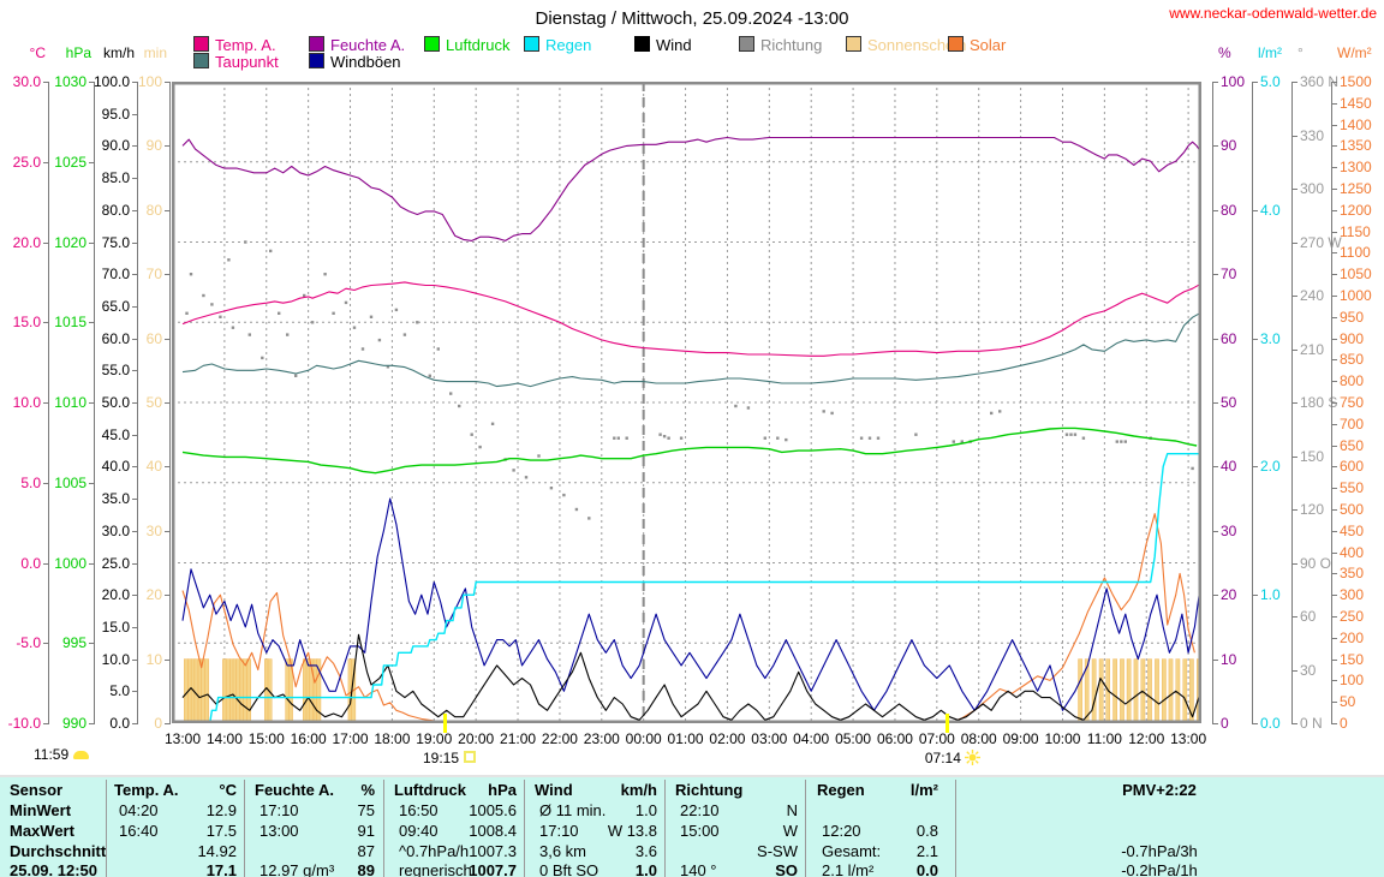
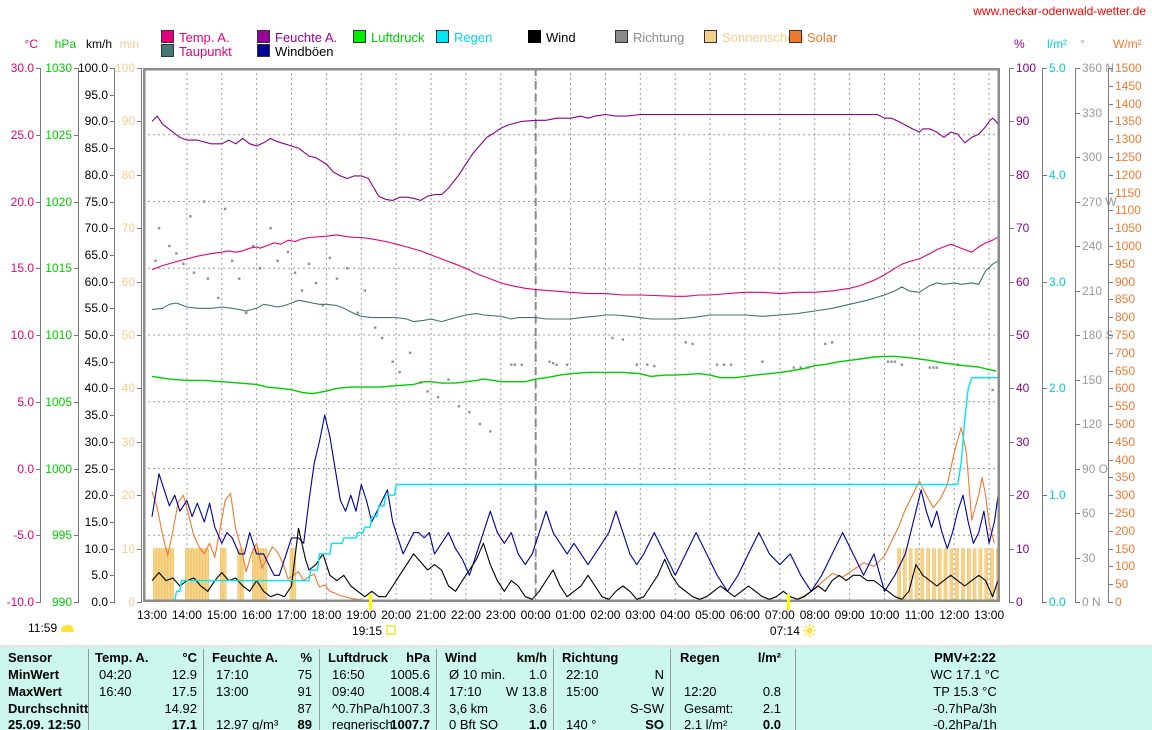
- Dienstag / Mittwoch, 25.09.2024 -13:00
  www.neckar-odenwald-wetter.de
  Temp. A.
  Feuchte A.
  Luftdruck
  Regen
  Wind
  Richtung
  Sonnensch
  Solar
  Taupunkt
  Windböen
  °C
  30.0
  25.0
  20.0
  15.0
  10.0
  5.0
  0.0
  -5.0
  -10.0
  hPa
  1030
  1025
  1020
  1015
  1010
  1005
  1000
  995
  990
  km/h
  100.0
  95.0
  90.0
  85.0
  80.0
  75.0
  70.0
  65.0
  60.0
  55.0
  50.0
  45.0
  40.0
  35.0
  30.0
  25.0
  20.0
  15.0
  10.0
  5.0
  0.0
  min
  100
  90
  80
  70
  60
  50
  40
  30
  20
  10
  0
  %
  100
  90
  80
  70
  60
  50
  40
  30
  20
  10
  0
  l/m²
  5.0
  4.0
  3.0
  2.0
  1.0
  0.0
  °
  360
  330
  300
  270 W
  240
  210
  180
  150
  120
  90 O
  60
  30
  0 N
  W/m²
  1500
  1450
  1400
  1350
  1300
  1250
  1200
  1150
  1100
  1050
  1000
  950
  900
  850
  800
  750
  700
  650
  600
  550
  500
  450
  400
  350
  300
  250
  200
  150
  100
  50
  0
  13:00
  14:00
  15:00
  16:00
  17:00
  18:00
  19:00
  20:00
  21:00
  22:00
  23:00
  00:00
  01:00
  02:00
  03:00
  04:00
  05:00
  06:00
  07:00
  08:00
  09:00
  10:00
  11:00
  12:00
  13:00
  11:59
  19:15
  07:14
  Sensor
  MinWert
  MaxWert
  Durchschnitt
  25.09. 12:50
  Temp. A.
  °C
  04:20
  12.9
  16:40
  17.5
  14.92
  17.1
  Feuchte A.
  %
  17:10
  75
  13:00
  91
  87
  12.97 g/m³
  89
  Luftdruck
  hPa
  16:50
  1005.6
  09:40
  1008.4
  ^0.7hPa/h
  1007.3
  regnerisch
  1007.7
  Wind
  km/h
- Ø 11 min.
+ Ø 10 min.
  1.0
  17:10
  W 13.8
  3,6 km
  3.6
  0 Bft SO
  1.0
  Richtung
  22:10
  N
  15:00
  W
  S-SW
  140 °
  SO
  Regen
  l/m²
  12:20
  0.8
  Gesamt:
  2.1
  2.1 l/m²
  0.0
  PMV+2:22
+ WC 17.1 °C
+ TP 15.3 °C
  -0.7hPa/3h
  -0.2hPa/1h
